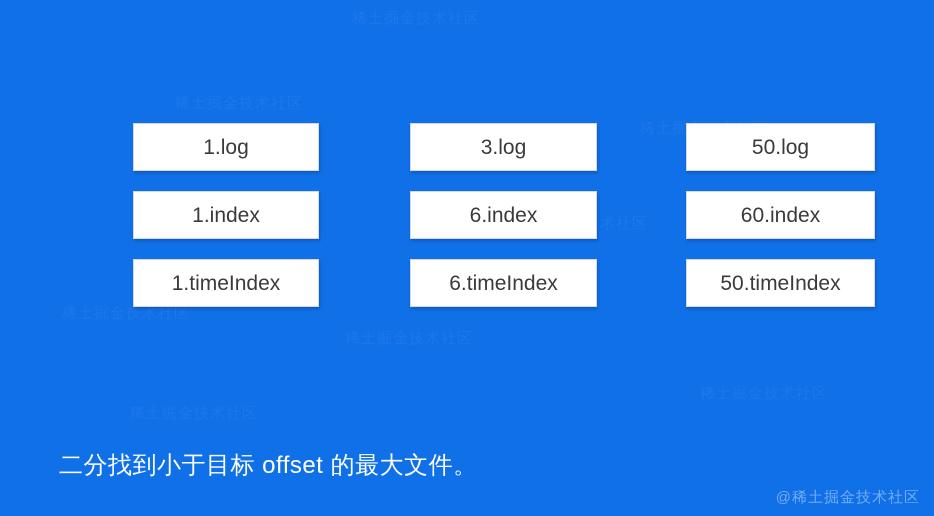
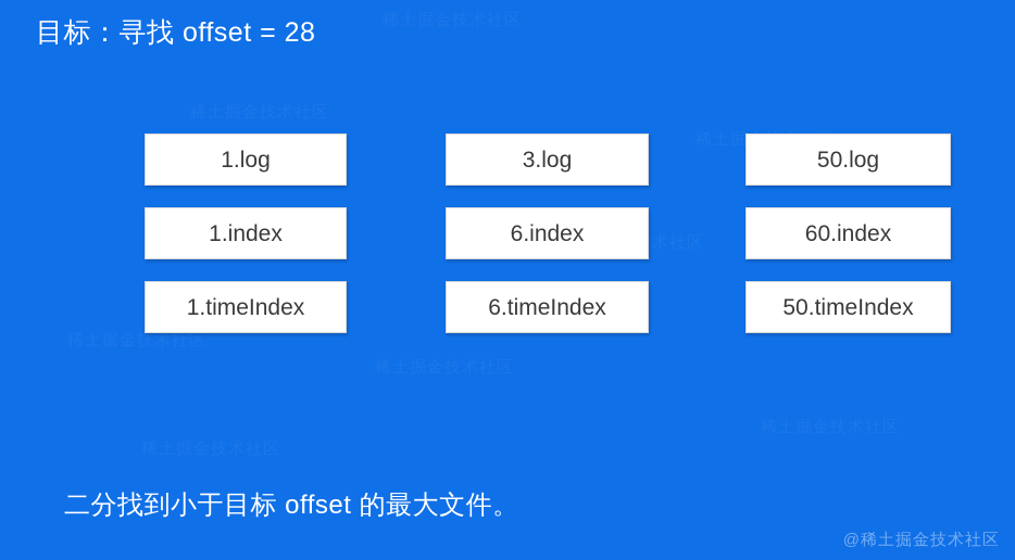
  稀土掘金技术社区
+ 目标：寻找 offset = 28
  1.log
  1.index
  1.timeIndex
  3.log
  6.index
  6.timeIndex
  50.log
  60.index
  50.timeIndex
  二分找到小于目标 offset 的最大文件。
  @稀土掘金技术社区
